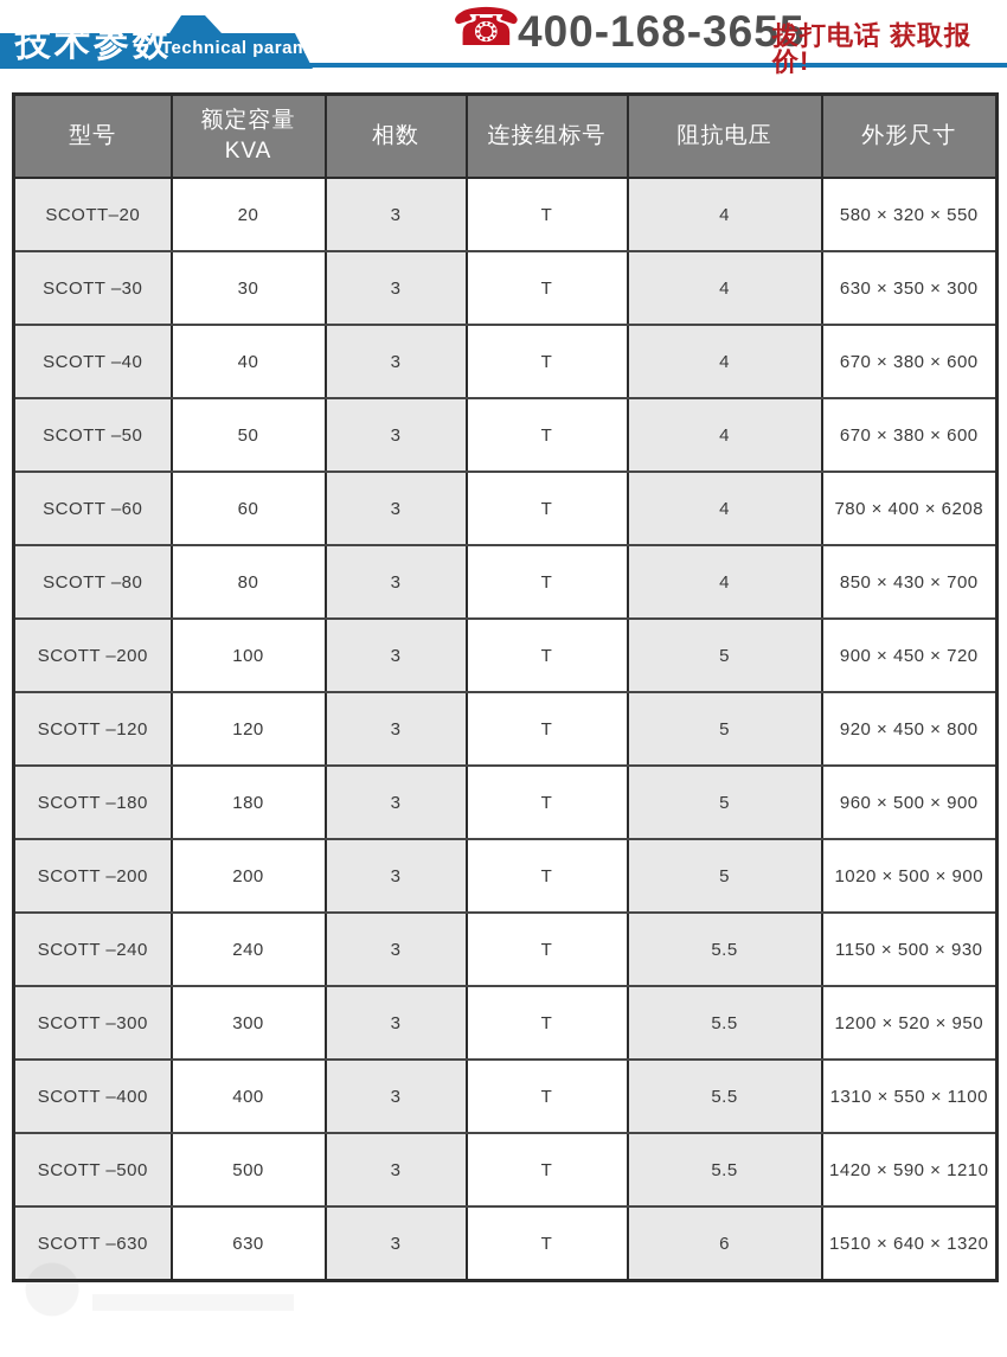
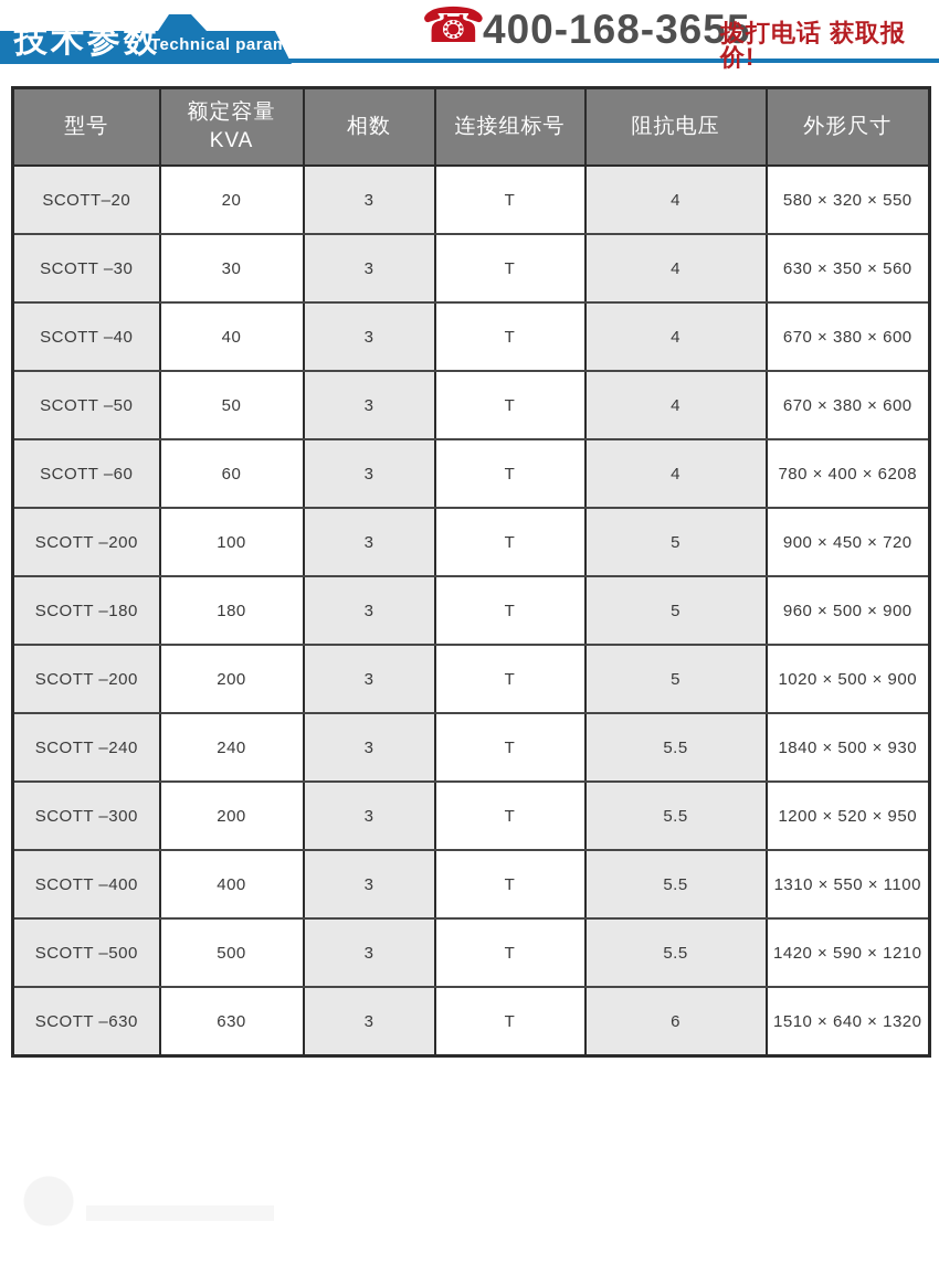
  技术参数
  Technical parameter
  ☎
  400-168-3655
  拨打电话 获取报价!
  型号	额定容量 KVA	相数	连接组标号	阻抗电压	外形尺寸
  SCOTT–20	20	3	T	4	580 × 320 × 550
- SCOTT –30	30	3	T	4	630 × 350 × 300
+ SCOTT –30	30	3	T	4	630 × 350 × 560
  SCOTT –40	40	3	T	4	670 × 380 × 600
  SCOTT –50	50	3	T	4	670 × 380 × 600
  SCOTT –60	60	3	T	4	780 × 400 × 6208
- SCOTT –80	80	3	T	4	850 × 430 × 700
  SCOTT –200	100	3	T	5	900 × 450 × 720
- SCOTT –120	120	3	T	5	920 × 450 × 800
  SCOTT –180	180	3	T	5	960 × 500 × 900
  SCOTT –200	200	3	T	5	1020 × 500 × 900
- SCOTT –240	240	3	T	5.5	1150 × 500 × 930
+ SCOTT –240	240	3	T	5.5	1840 × 500 × 930
- SCOTT –300	300	3	T	5.5	1200 × 520 × 950
+ SCOTT –300	200	3	T	5.5	1200 × 520 × 950
  SCOTT –400	400	3	T	5.5	1310 × 550 × 1100
  SCOTT –500	500	3	T	5.5	1420 × 590 × 1210
  SCOTT –630	630	3	T	6	1510 × 640 × 1320
